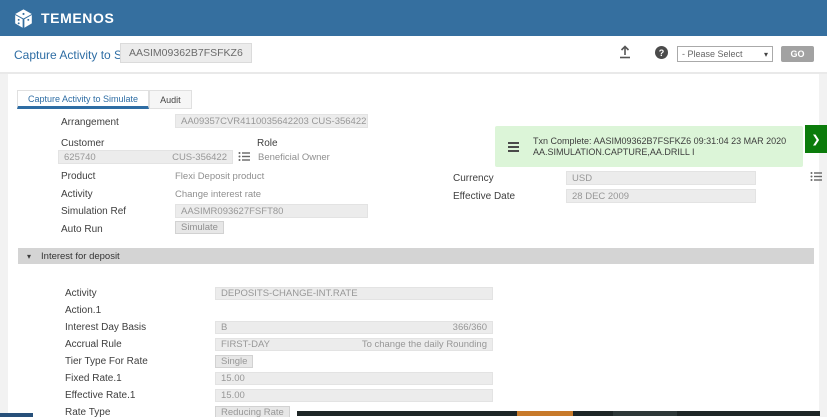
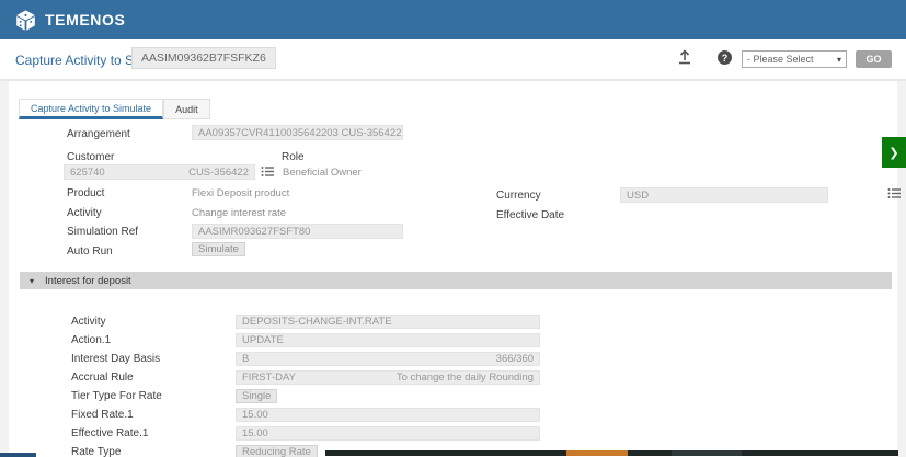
  TEMENOS
  Capture Activity to S
  AASIM09362B7FSFKZ6
  ?
  - Please Select
  ▾
  GO
  Capture Activity to Simulate
  Audit
  Arrangement
  AA09357CVR41
  10035642203 CUS-356422
  Customer
  Role
  625740
  CUS-356422
  Beneficial Owner
  Product
  Flexi Deposit product
  Activity
  Change interest rate
  Simulation Ref
  AASIMR093627FSFT80
  Auto Run
  Simulate
  Currency
  USD
  Effective Date
- 28 DEC 2009
- Txn Complete: AASIM09362B7FSFKZ6 09:31:04 23 MAR 2020
- AA.SIMULATION.CAPTURE,AA.DRILL I
  ❯
  ▾
  Interest for deposit
  Activity
  DEPOSITS-CHANGE-INT.RATE
  Action.1
+ UPDATE
  Interest Day Basis
  B
  366/360
  Accrual Rule
  FIRST-DAY
  To change the daily Rounding
  Tier Type For Rate
  Single
  Fixed Rate.1
  15.00
  Effective Rate.1
  15.00
  Rate Type
  Reducing Rate
